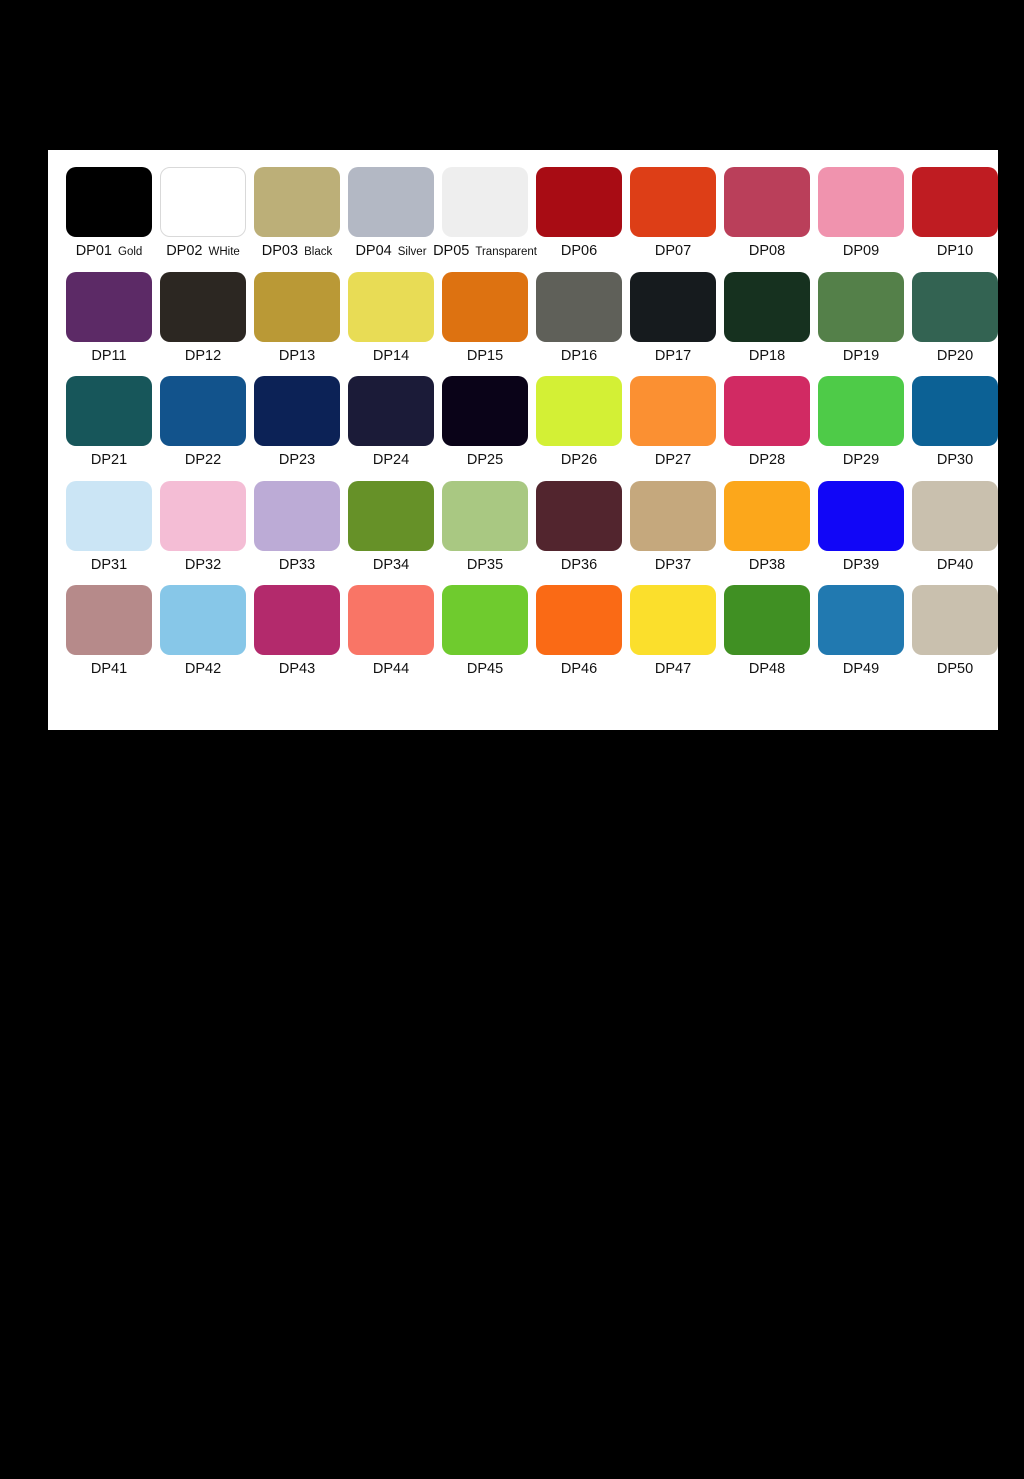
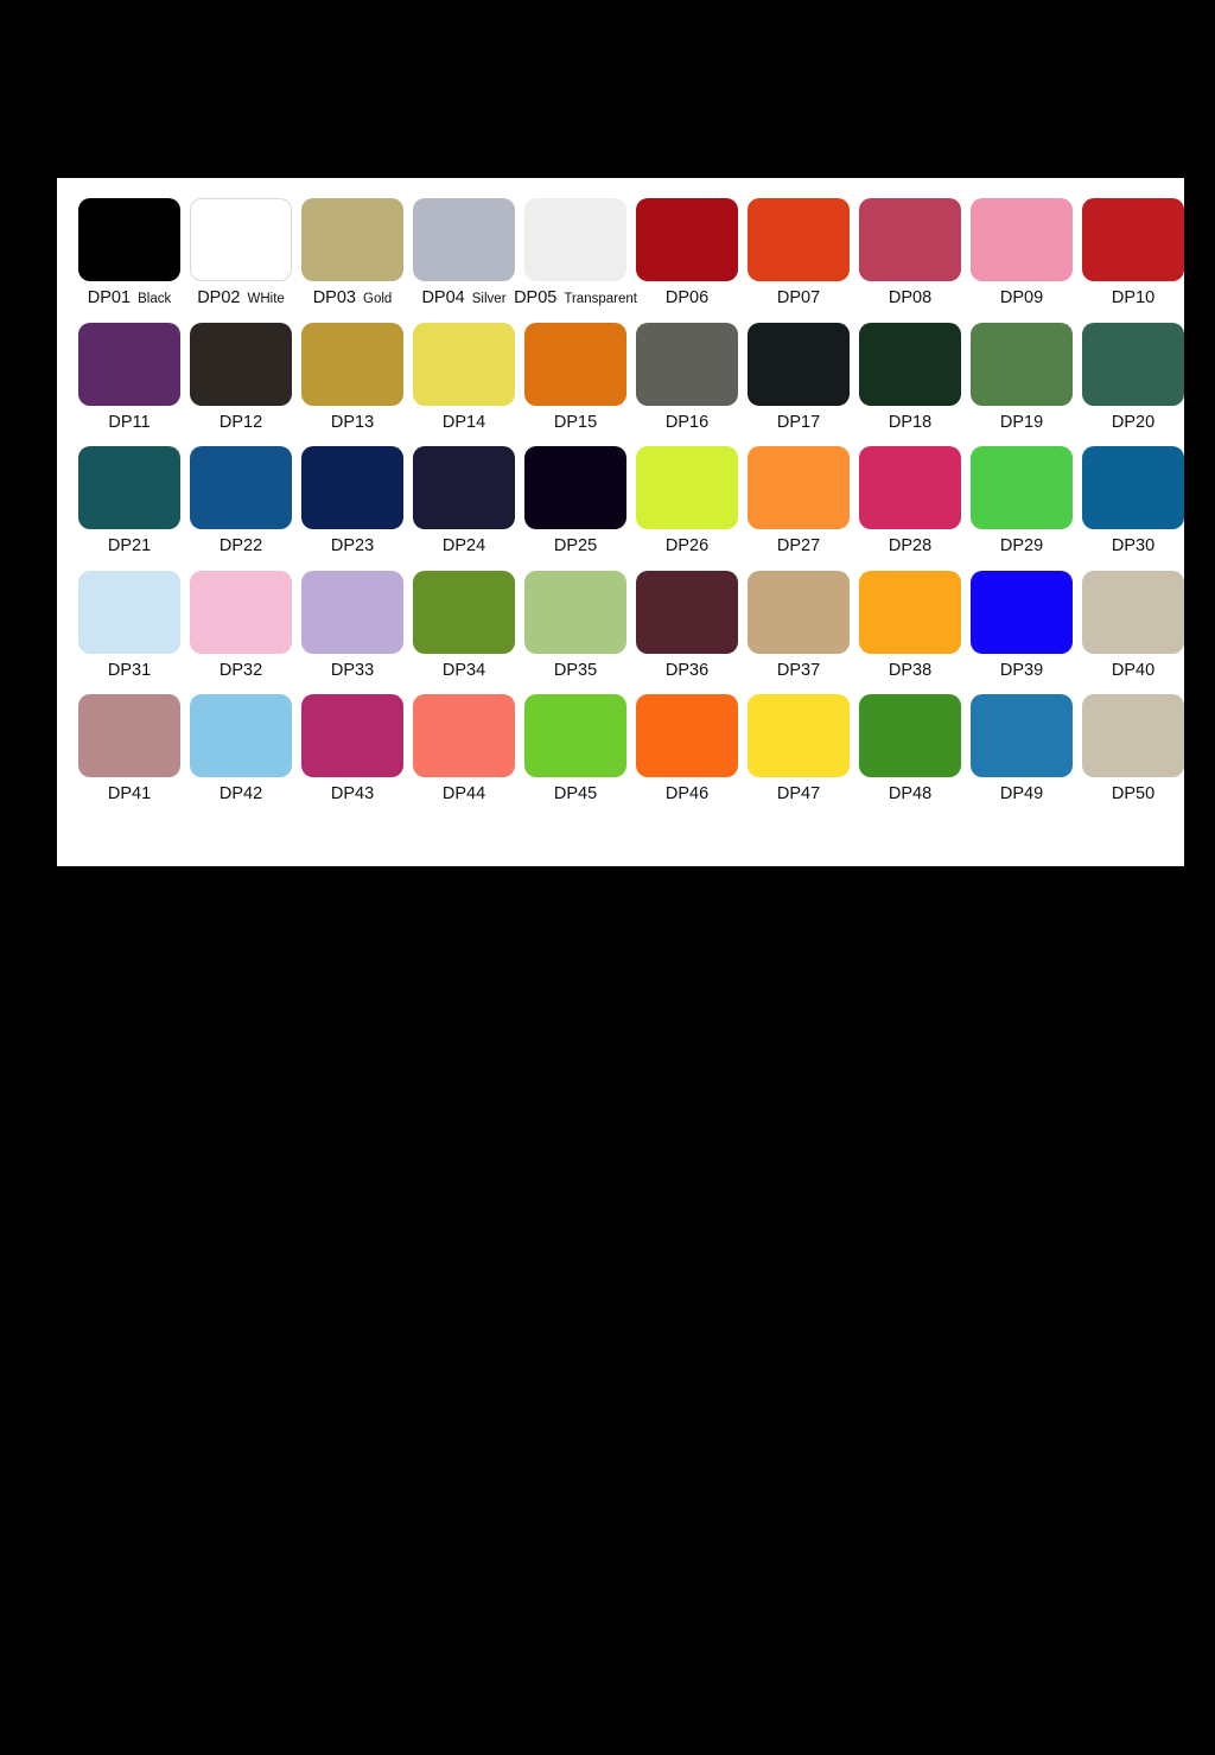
- DP01 Gold
+ DP01 Black
  DP02 WHite
- DP03 Black
+ DP03 Gold
  DP04 Silver
  DP05 Transparent
  DP06
  DP07
  DP08
  DP09
  DP10
  DP11
  DP12
  DP13
  DP14
  DP15
  DP16
  DP17
  DP18
  DP19
  DP20
  DP21
  DP22
  DP23
  DP24
  DP25
  DP26
  DP27
  DP28
  DP29
  DP30
  DP31
  DP32
  DP33
  DP34
  DP35
  DP36
  DP37
  DP38
  DP39
  DP40
  DP41
  DP42
  DP43
  DP44
  DP45
  DP46
  DP47
  DP48
  DP49
  DP50
